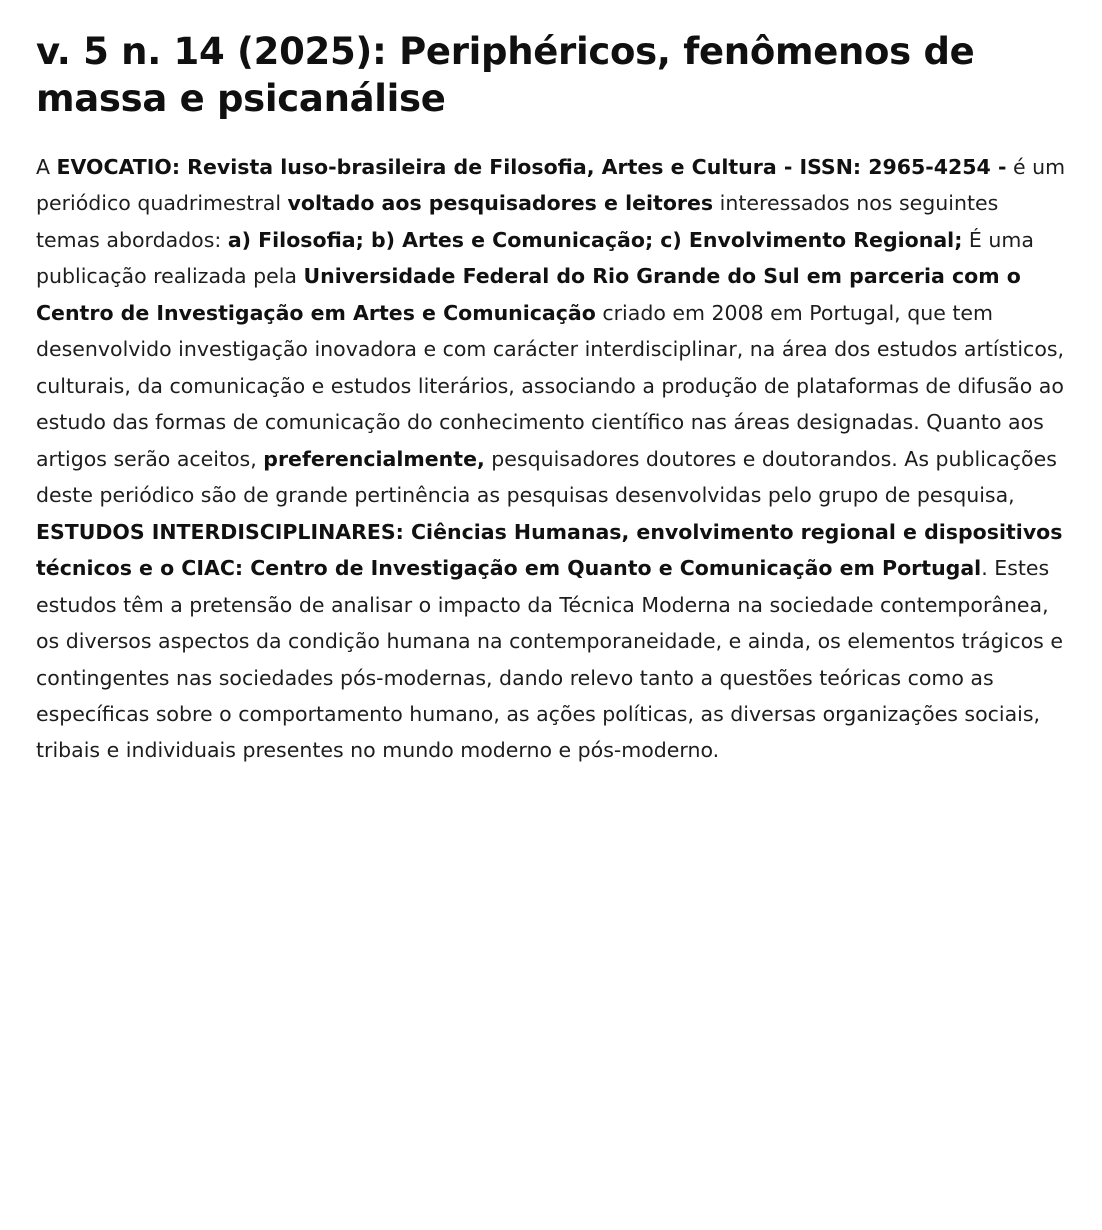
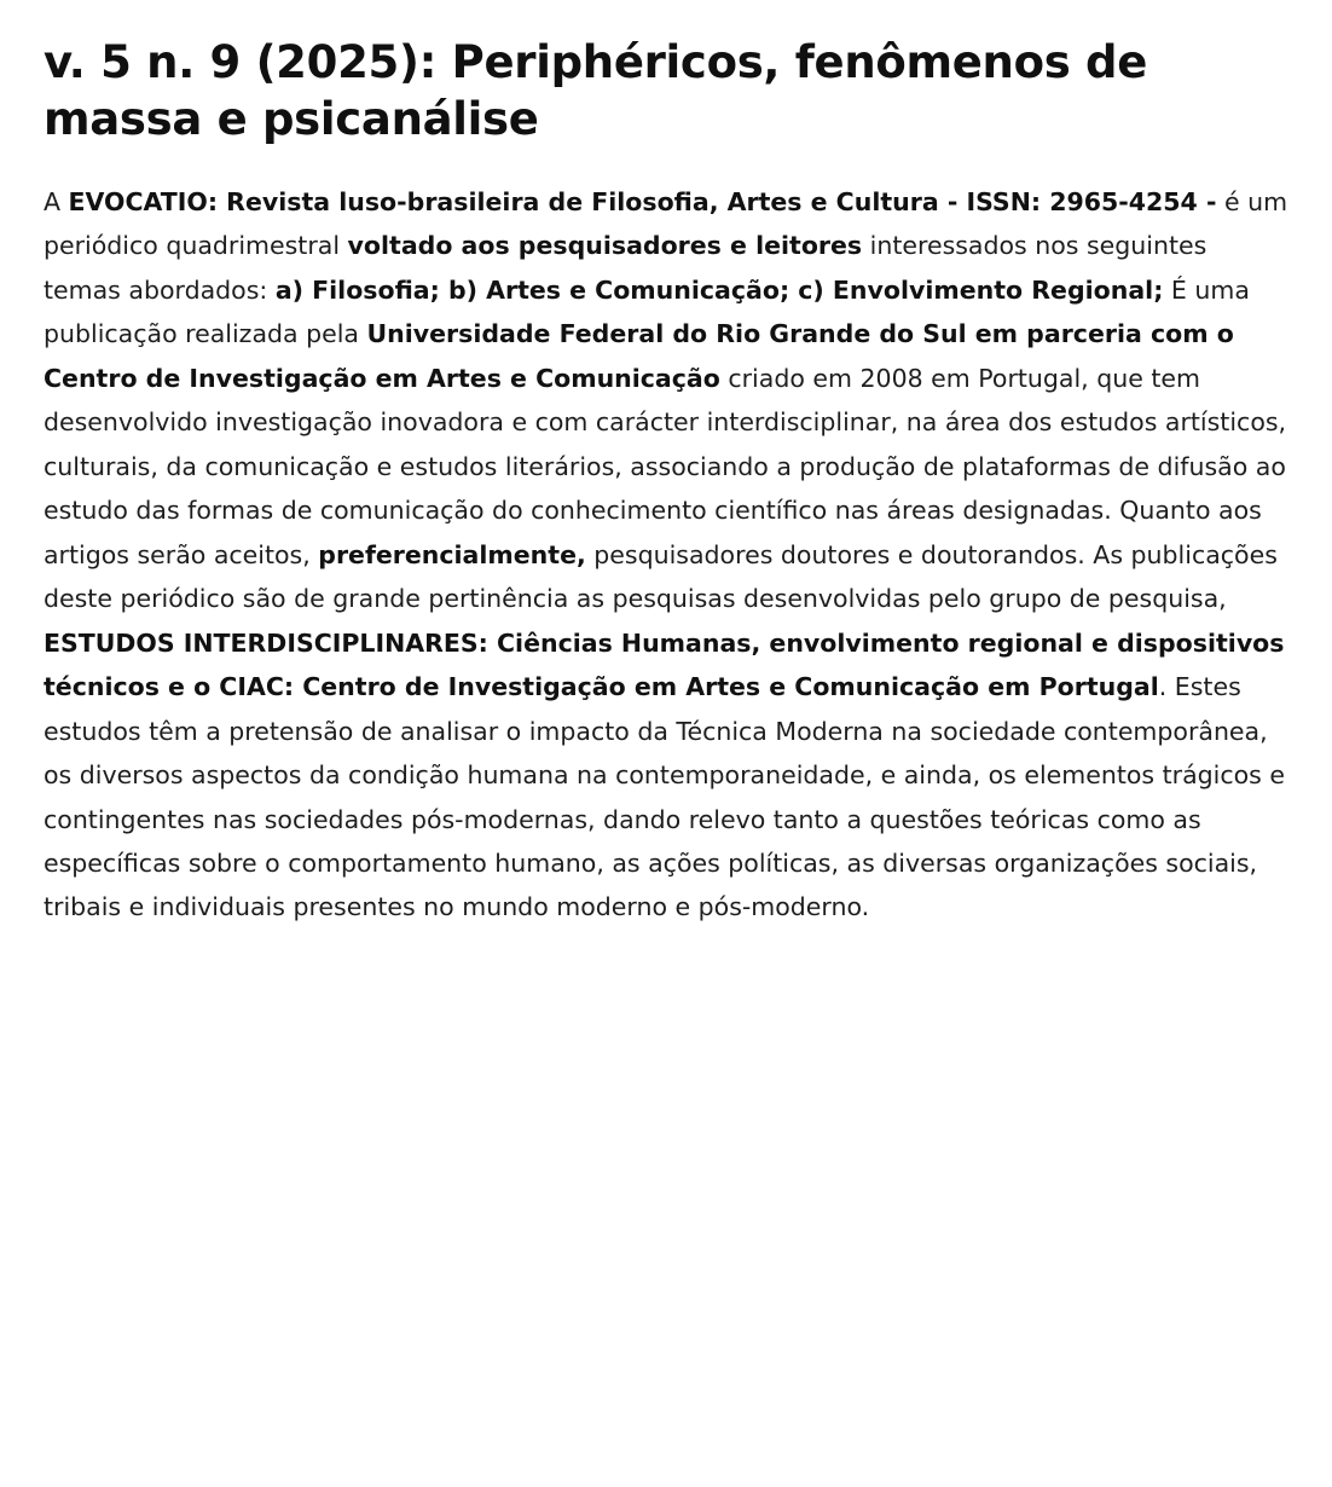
- v. 5 n. 14 (2025): Periphéricos, fenômenos de massa e psicanálise
+ v. 5 n. 9 (2025): Periphéricos, fenômenos de massa e psicanálise
- A EVOCATIO: Revista luso-brasileira de Filosofia, Artes e Cultura - ISSN: 2965-4254 - é um periódico quadrimestral voltado aos pesquisadores e leitores interessados nos seguintes temas abordados: a) Filosofia; b) Artes e Comunicação; c) Envolvimento Regional; É uma publicação realizada pela Universidade Federal do Rio Grande do Sul em parceria com o Centro de Investigação em Artes e Comunicação criado em 2008 em Portugal, que tem desenvolvido investigação inovadora e com carácter interdisciplinar, na área dos estudos artísticos, culturais, da comunicação e estudos literários, associando a produção de plataformas de difusão ao estudo das formas de comunicação do conhecimento científico nas áreas designadas. Quanto aos artigos serão aceitos, preferencialmente, pesquisadores doutores e doutorandos. As publicações deste periódico são de grande pertinência as pesquisas desenvolvidas pelo grupo de pesquisa, ESTUDOS INTERDISCIPLINARES: Ciências Humanas, envolvimento regional e dispositivos técnicos e o CIAC: Centro de Investigação em Quanto e Comunicação em Portugal. Estes estudos têm a pretensão de analisar o impacto da Técnica Moderna na sociedade contemporânea, os diversos aspectos da condição humana na contemporaneidade, e ainda, os elementos trágicos e contingentes nas sociedades pós-modernas, dando relevo tanto a questões teóricas como as específicas sobre o comportamento humano, as ações políticas, as diversas organizações sociais, tribais e individuais presentes no mundo moderno e pós-moderno.
+ A EVOCATIO: Revista luso-brasileira de Filosofia, Artes e Cultura - ISSN: 2965-4254 - é um periódico quadrimestral voltado aos pesquisadores e leitores interessados nos seguintes temas abordados: a) Filosofia; b) Artes e Comunicação; c) Envolvimento Regional; É uma publicação realizada pela Universidade Federal do Rio Grande do Sul em parceria com o Centro de Investigação em Artes e Comunicação criado em 2008 em Portugal, que tem desenvolvido investigação inovadora e com carácter interdisciplinar, na área dos estudos artísticos, culturais, da comunicação e estudos literários, associando a produção de plataformas de difusão ao estudo das formas de comunicação do conhecimento científico nas áreas designadas. Quanto aos artigos serão aceitos, preferencialmente, pesquisadores doutores e doutorandos. As publicações deste periódico são de grande pertinência as pesquisas desenvolvidas pelo grupo de pesquisa, ESTUDOS INTERDISCIPLINARES: Ciências Humanas, envolvimento regional e dispositivos técnicos e o CIAC: Centro de Investigação em Artes e Comunicação em Portugal. Estes estudos têm a pretensão de analisar o impacto da Técnica Moderna na sociedade contemporânea, os diversos aspectos da condição humana na contemporaneidade, e ainda, os elementos trágicos e contingentes nas sociedades pós-modernas, dando relevo tanto a questões teóricas como as específicas sobre o comportamento humano, as ações políticas, as diversas organizações sociais, tribais e individuais presentes no mundo moderno e pós-moderno.
